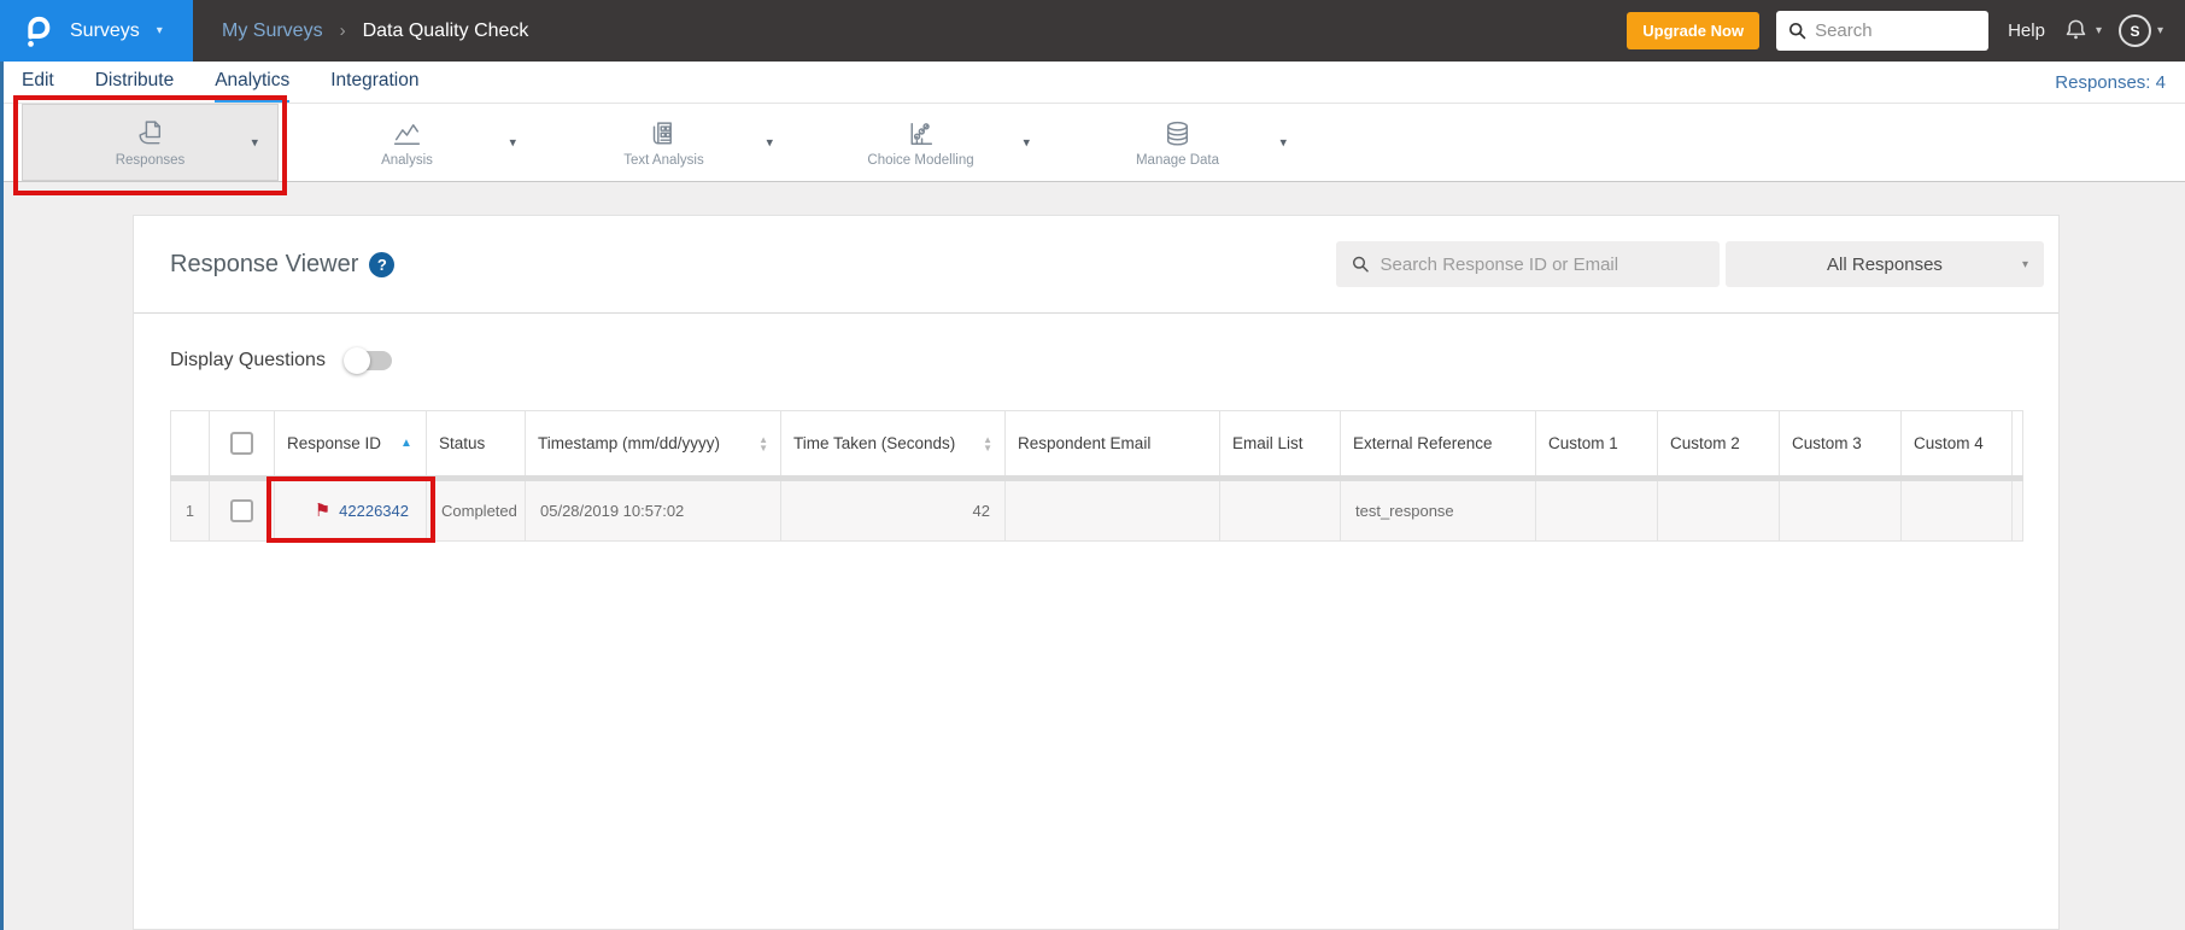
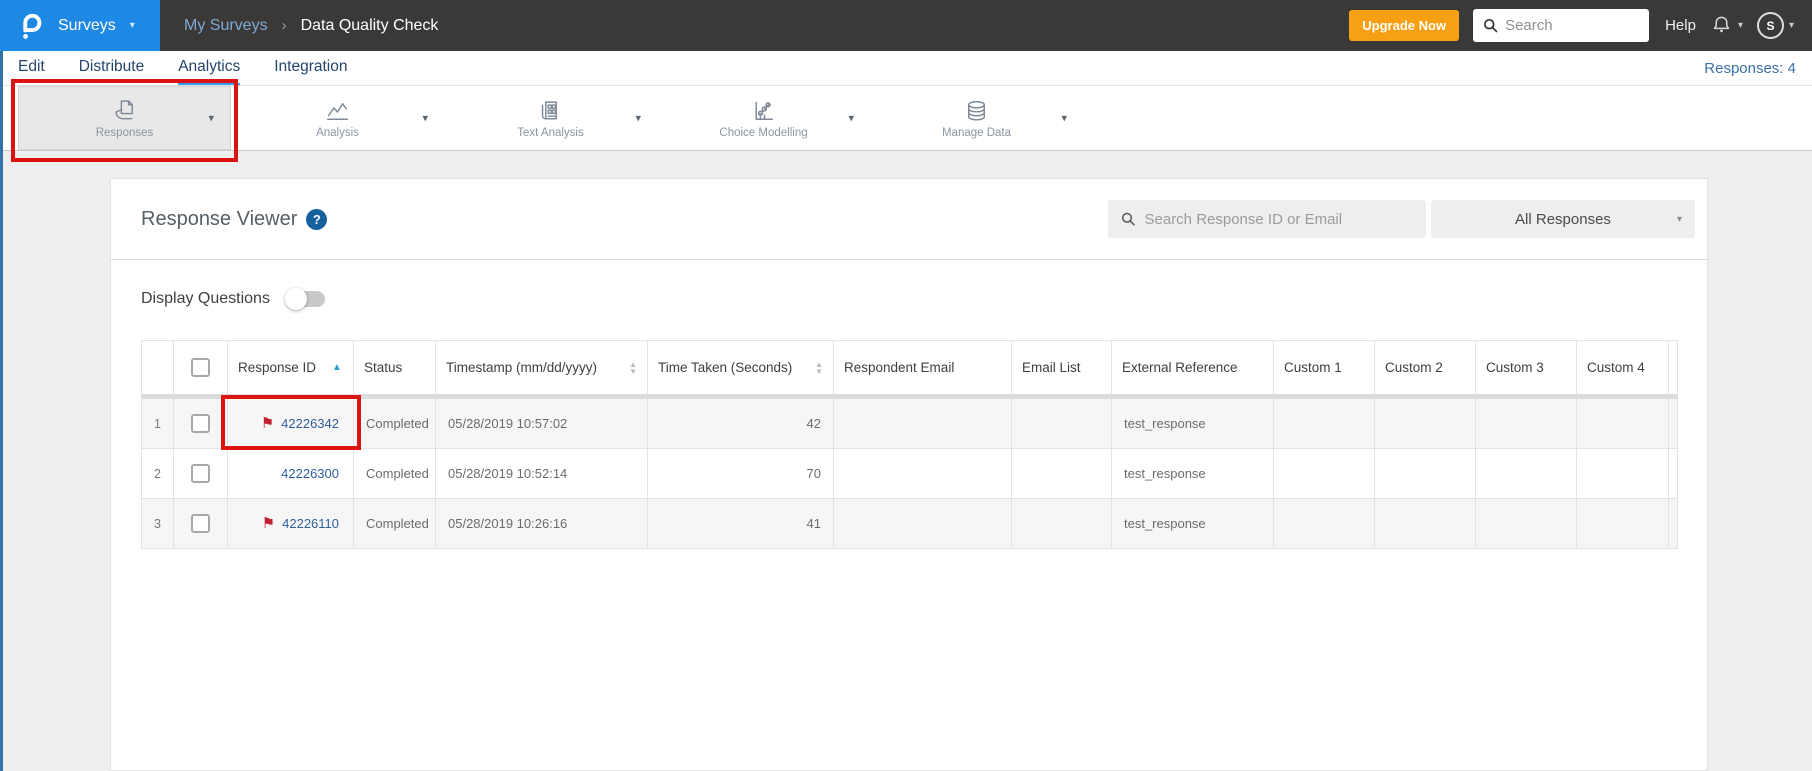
  Surveys
  ▾
  My Surveys
  ›
  Data Quality Check
  Upgrade Now
  Search
  Help
  ▾
  S
  ▾
  Edit
  Distribute
  Analytics
  Integration
  Responses: 4
  Responses
  ▾
  Analysis
  ▾
  Text Analysis
  ▾
  Choice Modelling
  ▾
  Manage Data
  ▾
  Response Viewer
  ?
  Search Response ID or Email
  All Responses
  ▾
  Display Questions
  		Response ID ▲	Status	Timestamp (mm/dd/yyyy) ▲▼	Time Taken (Seconds) ▲▼	Respondent Email	Email List	External Reference	Custom 1	Custom 2	Custom 3	Custom 4
  1		⚑ 42226342	Completed	05/28/2019 10:57:02	42			test_response
+ 2		42226300	Completed	05/28/2019 10:52:14	70			test_response
+ 3		⚑ 42226110	Completed	05/28/2019 10:26:16	41			test_response
